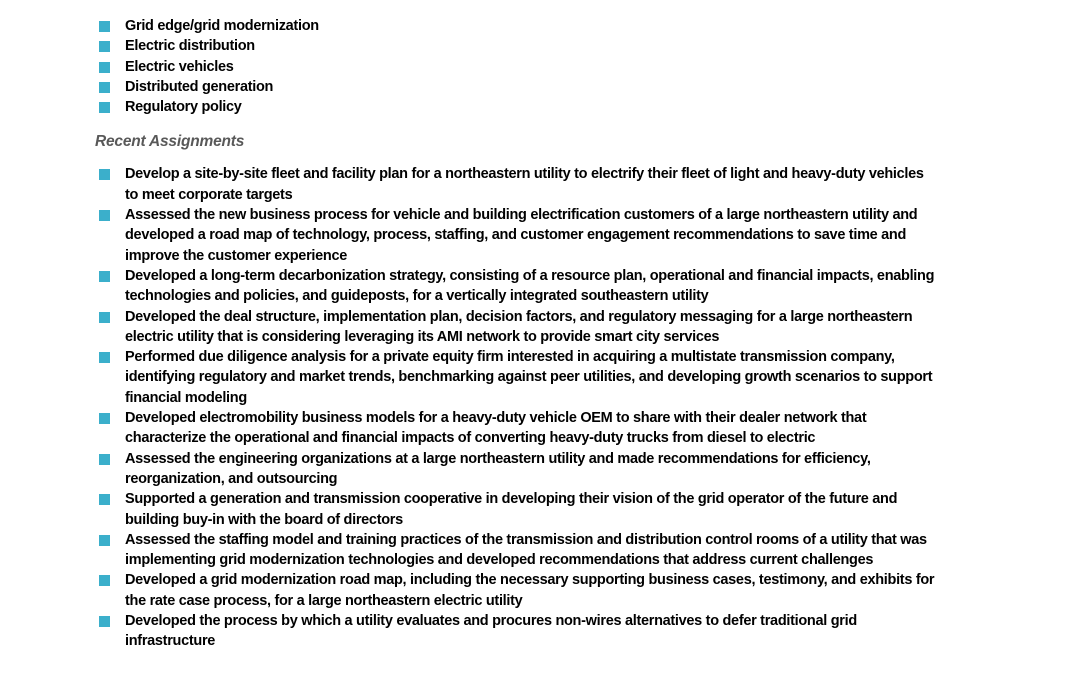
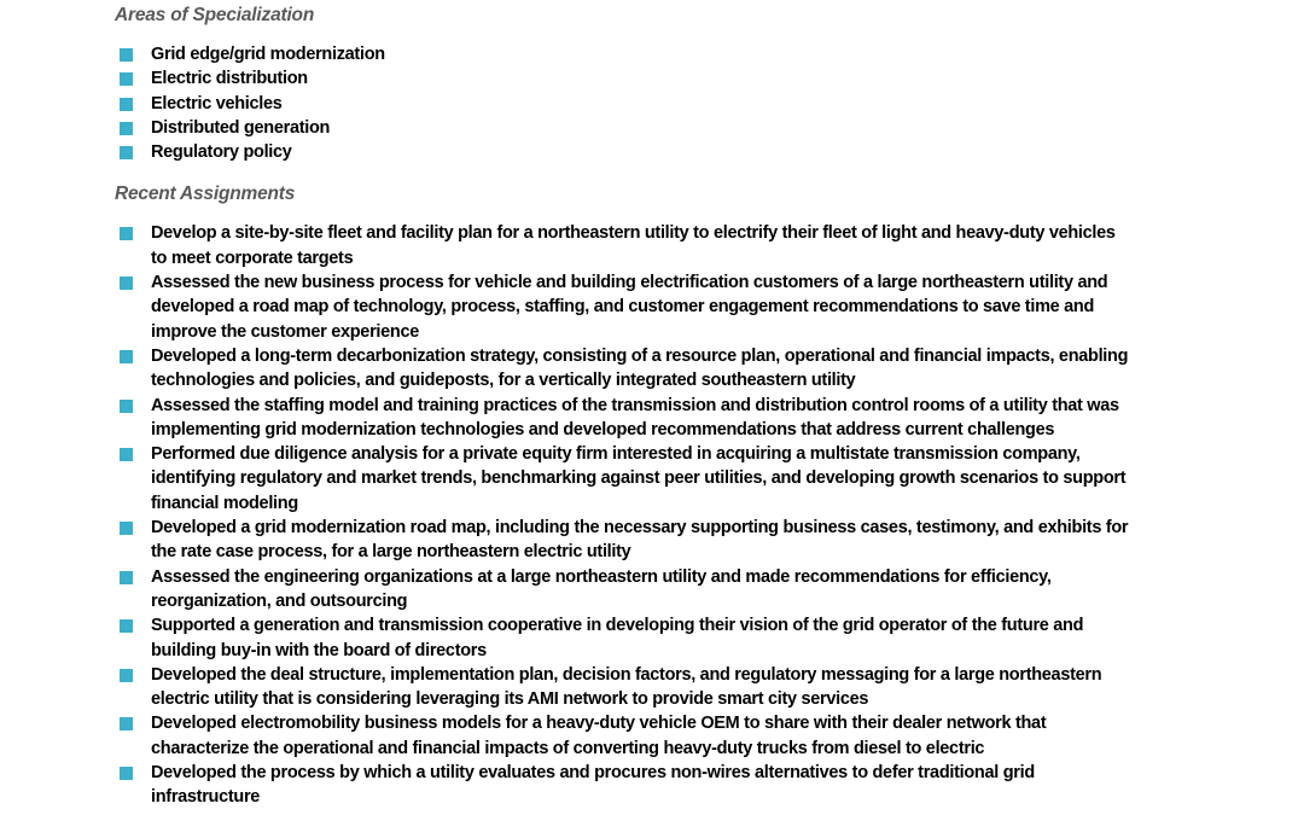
+ Areas of Specialization
  Grid edge/grid modernization
  Electric distribution
  Electric vehicles
  Distributed generation
  Regulatory policy
  Recent Assignments
  Develop a site-by-site fleet and facility plan for a northeastern utility to electrify their fleet of light and heavy-duty vehicles to meet corporate targets
  Assessed the new business process for vehicle and building electrification customers of a large northeastern utility and developed a road map of technology, process, staffing, and customer engagement recommendations to save time and improve the customer experience
  Developed a long-term decarbonization strategy, consisting of a resource plan, operational and financial impacts, enabling technologies and policies, and guideposts, for a vertically integrated southeastern utility
- Developed the deal structure, implementation plan, decision factors, and regulatory messaging for a large northeastern electric utility that is considering leveraging its AMI network to provide smart city services
+ Assessed the staffing model and training practices of the transmission and distribution control rooms of a utility that was implementing grid modernization technologies and developed recommendations that address current challenges
  Performed due diligence analysis for a private equity firm interested in acquiring a multistate transmission company, identifying regulatory and market trends, benchmarking against peer utilities, and developing growth scenarios to support financial modeling
- Developed electromobility business models for a heavy-duty vehicle OEM to share with their dealer network that characterize the operational and financial impacts of converting heavy-duty trucks from diesel to electric
+ Developed a grid modernization road map, including the necessary supporting business cases, testimony, and exhibits for the rate case process, for a large northeastern electric utility
  Assessed the engineering organizations at a large northeastern utility and made recommendations for efficiency, reorganization, and outsourcing
  Supported a generation and transmission cooperative in developing their vision of the grid operator of the future and building buy-in with the board of directors
- Assessed the staffing model and training practices of the transmission and distribution control rooms of a utility that was implementing grid modernization technologies and developed recommendations that address current challenges
+ Developed the deal structure, implementation plan, decision factors, and regulatory messaging for a large northeastern electric utility that is considering leveraging its AMI network to provide smart city services
- Developed a grid modernization road map, including the necessary supporting business cases, testimony, and exhibits for the rate case process, for a large northeastern electric utility
+ Developed electromobility business models for a heavy-duty vehicle OEM to share with their dealer network that characterize the operational and financial impacts of converting heavy-duty trucks from diesel to electric
  Developed the process by which a utility evaluates and procures non-wires alternatives to defer traditional grid infrastructure
